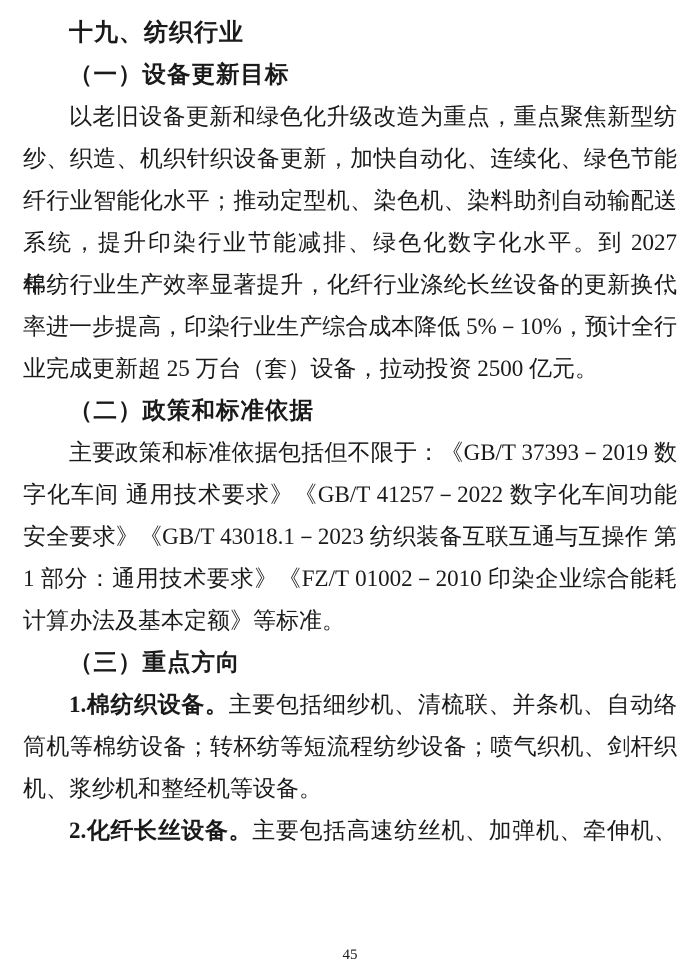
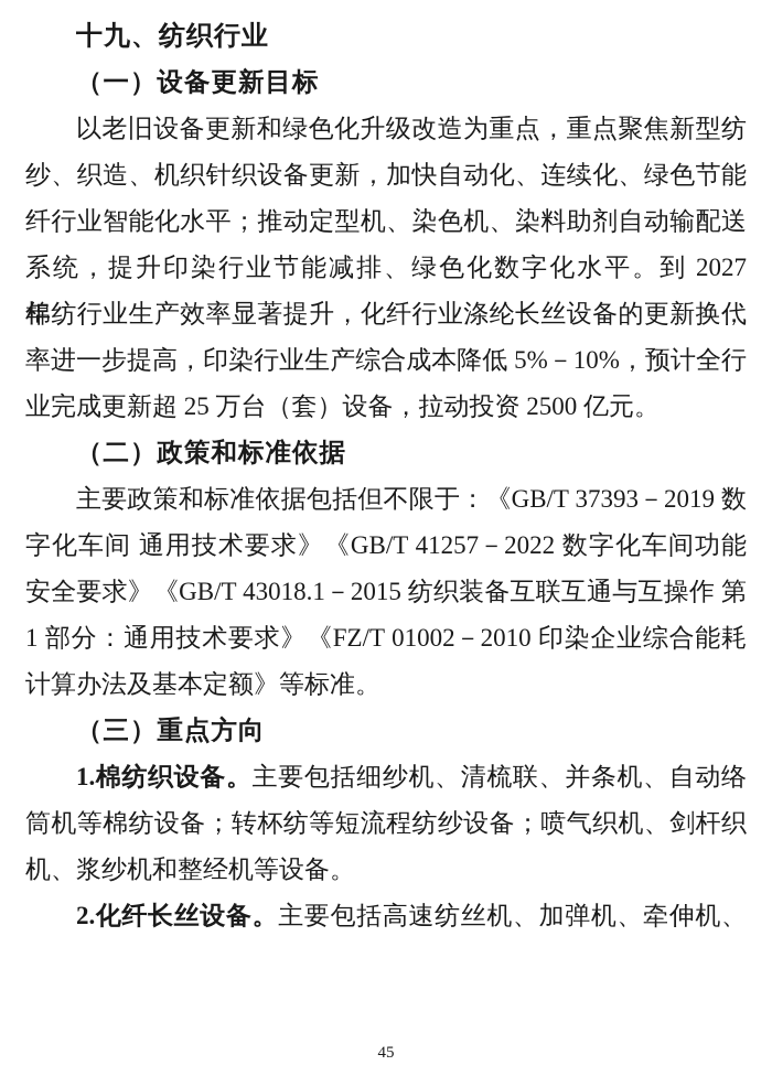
  十九、纺织行业
  （一）设备更新目标
  以老旧设备更新和绿色化升级改造为重点，重点聚焦新型纺
  纱、织造、机织针织设备更新，加快自动化、连续化、绿色节能
  纤行业智能化水平；推动定型机、染色机、染料助剂自动输配送
  系统，提升印染行业节能减排、绿色化数字化水平。到 2027 年，
  棉纺行业生产效率显著提升，化纤行业涤纶长丝设备的更新换代
  率进一步提高，印染行业生产综合成本降低 5%－10%，预计全行
  业完成更新超 25 万台（套）设备，拉动投资 2500 亿元。
  （二）政策和标准依据
  主要政策和标准依据包括但不限于：《GB/T 37393－2019 数
  字化车间 通用技术要求》《GB/T 41257－2022 数字化车间功能
- 安全要求》《GB/T 43018.1－2023 纺织装备互联互通与互操作 第
+ 安全要求》《GB/T 43018.1－2015 纺织装备互联互通与互操作 第
  1 部分：通用技术要求》《FZ/T 01002－2010 印染企业综合能耗
  计算办法及基本定额》等标准。
  （三）重点方向
  1.棉纺织设备。主要包括细纱机、清梳联、并条机、自动络
  筒机等棉纺设备；转杯纺等短流程纺纱设备；喷气织机、剑杆织
  机、浆纱机和整经机等设备。
  2.化纤长丝设备。主要包括高速纺丝机、加弹机、牵伸机、
  45
